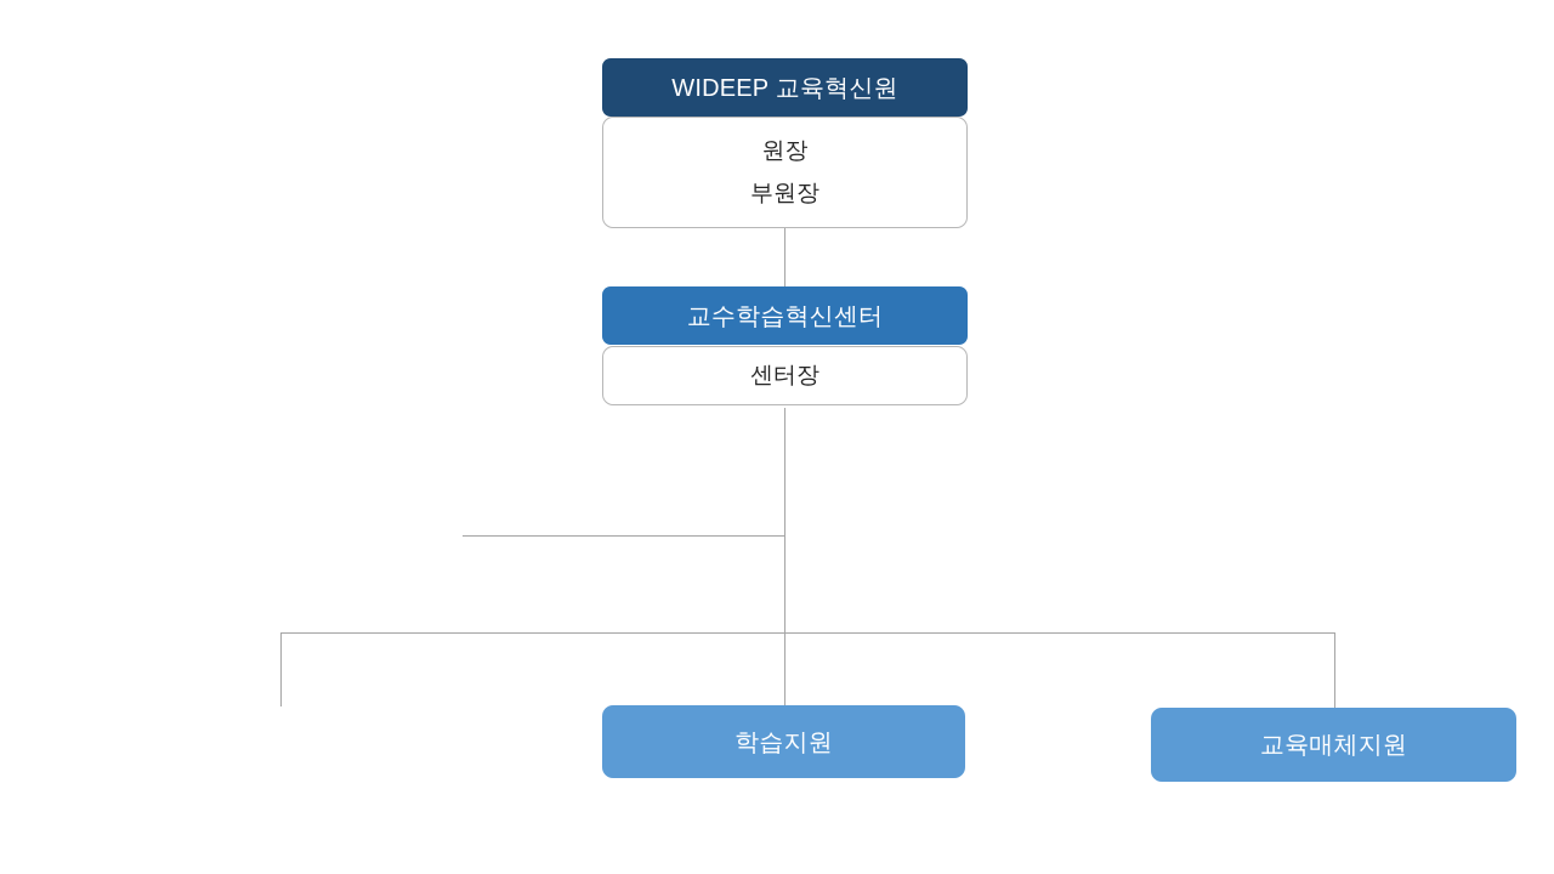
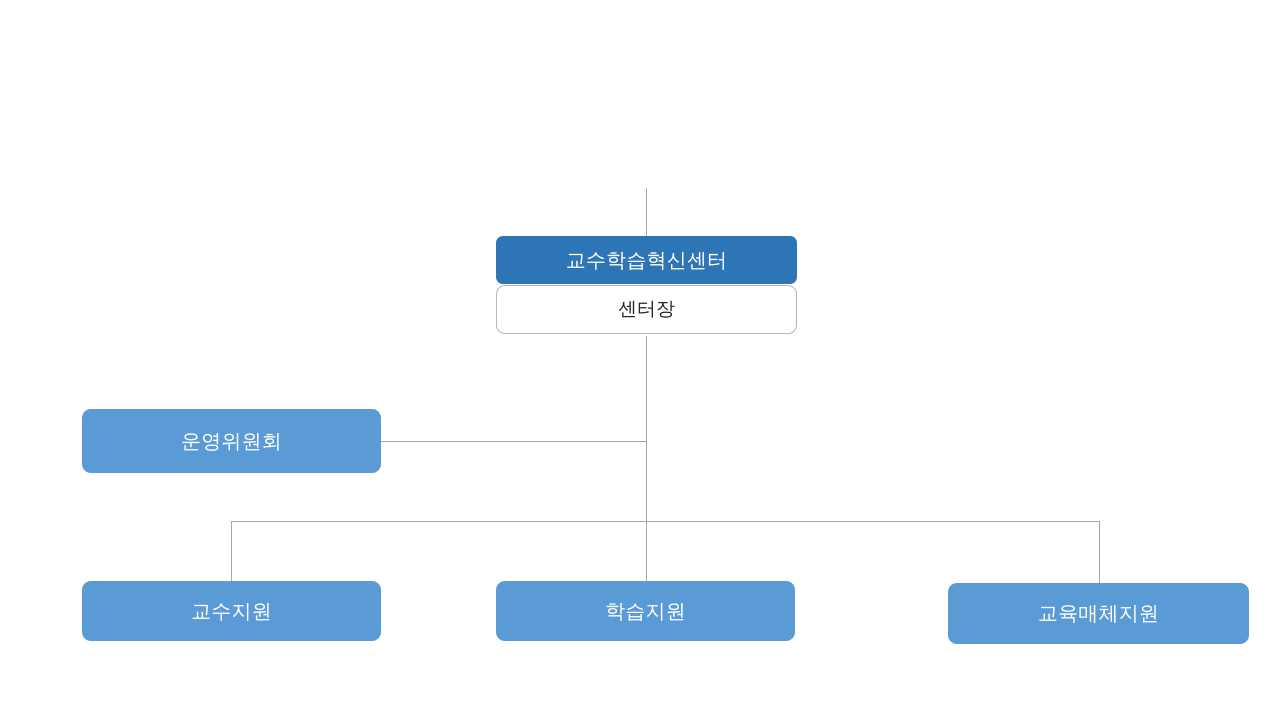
- WIDEEP 교육혁신원
- 원장
- 부원장
  교수학습혁신센터
  센터장
+ 운영위원회
+ 교수지원
  학습지원
  교육매체지원
